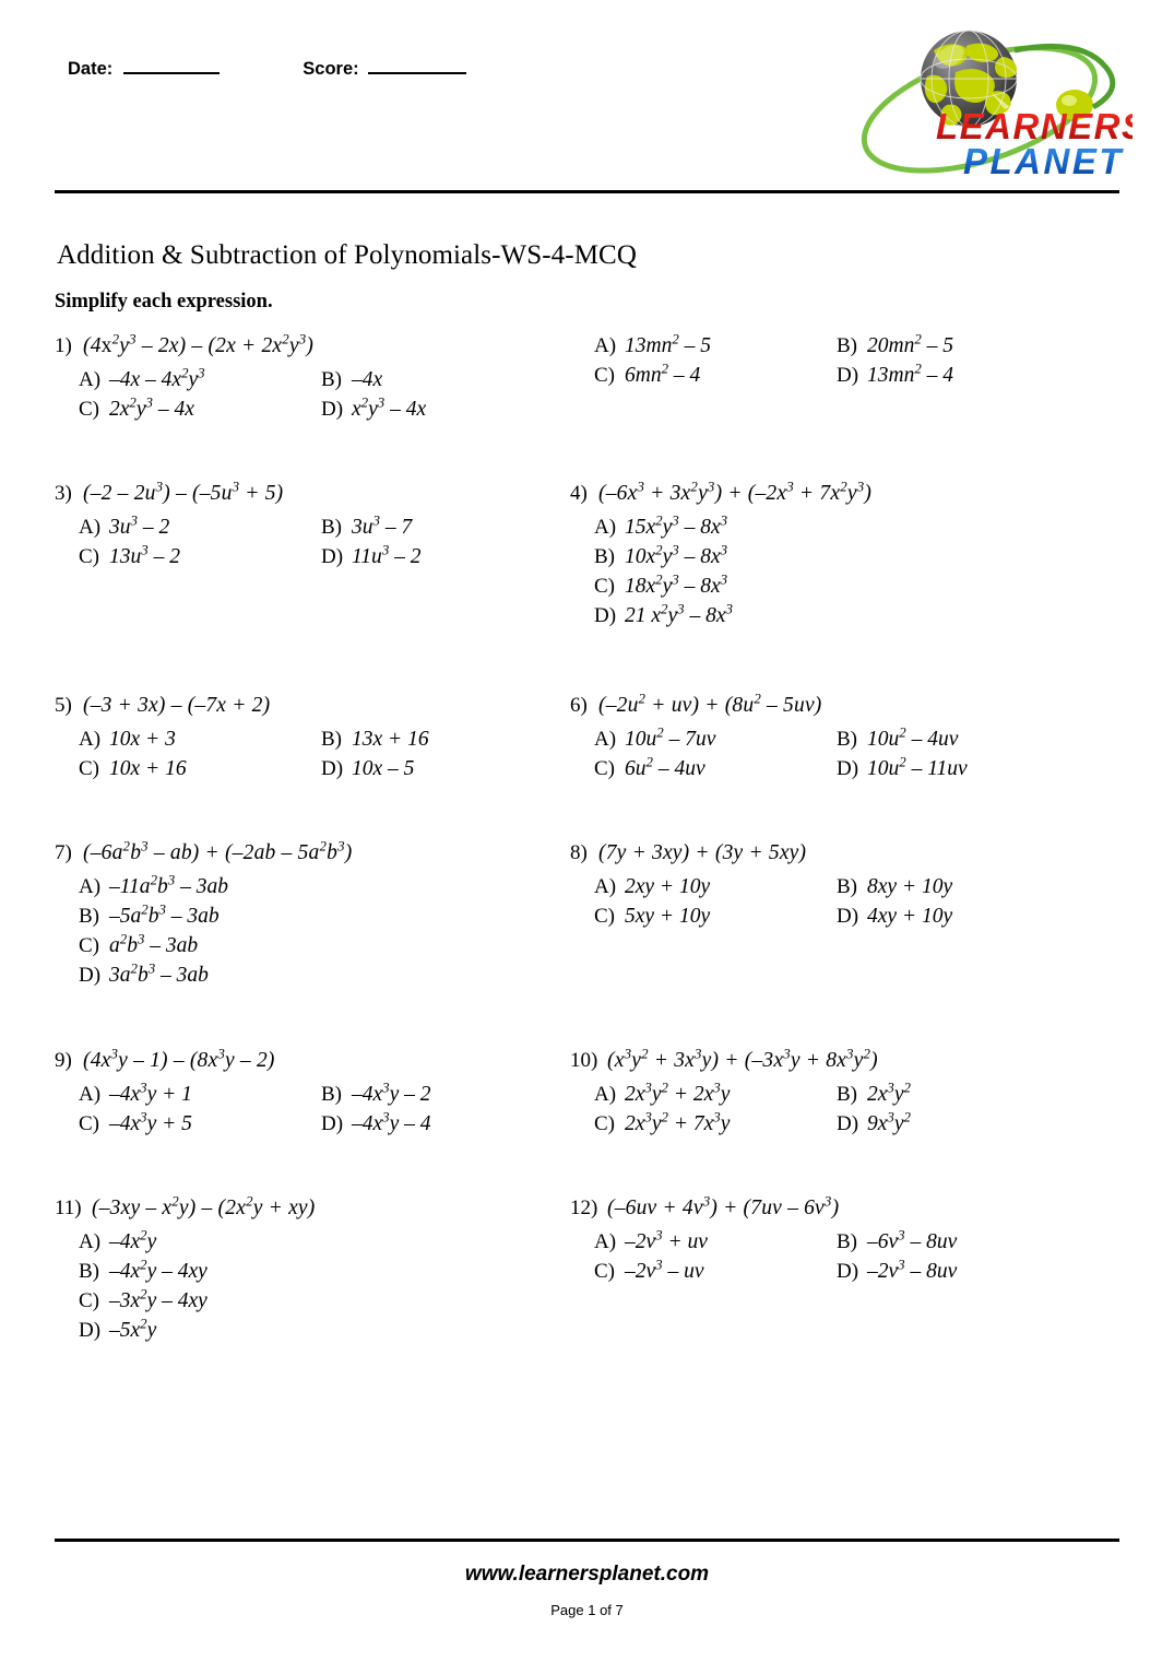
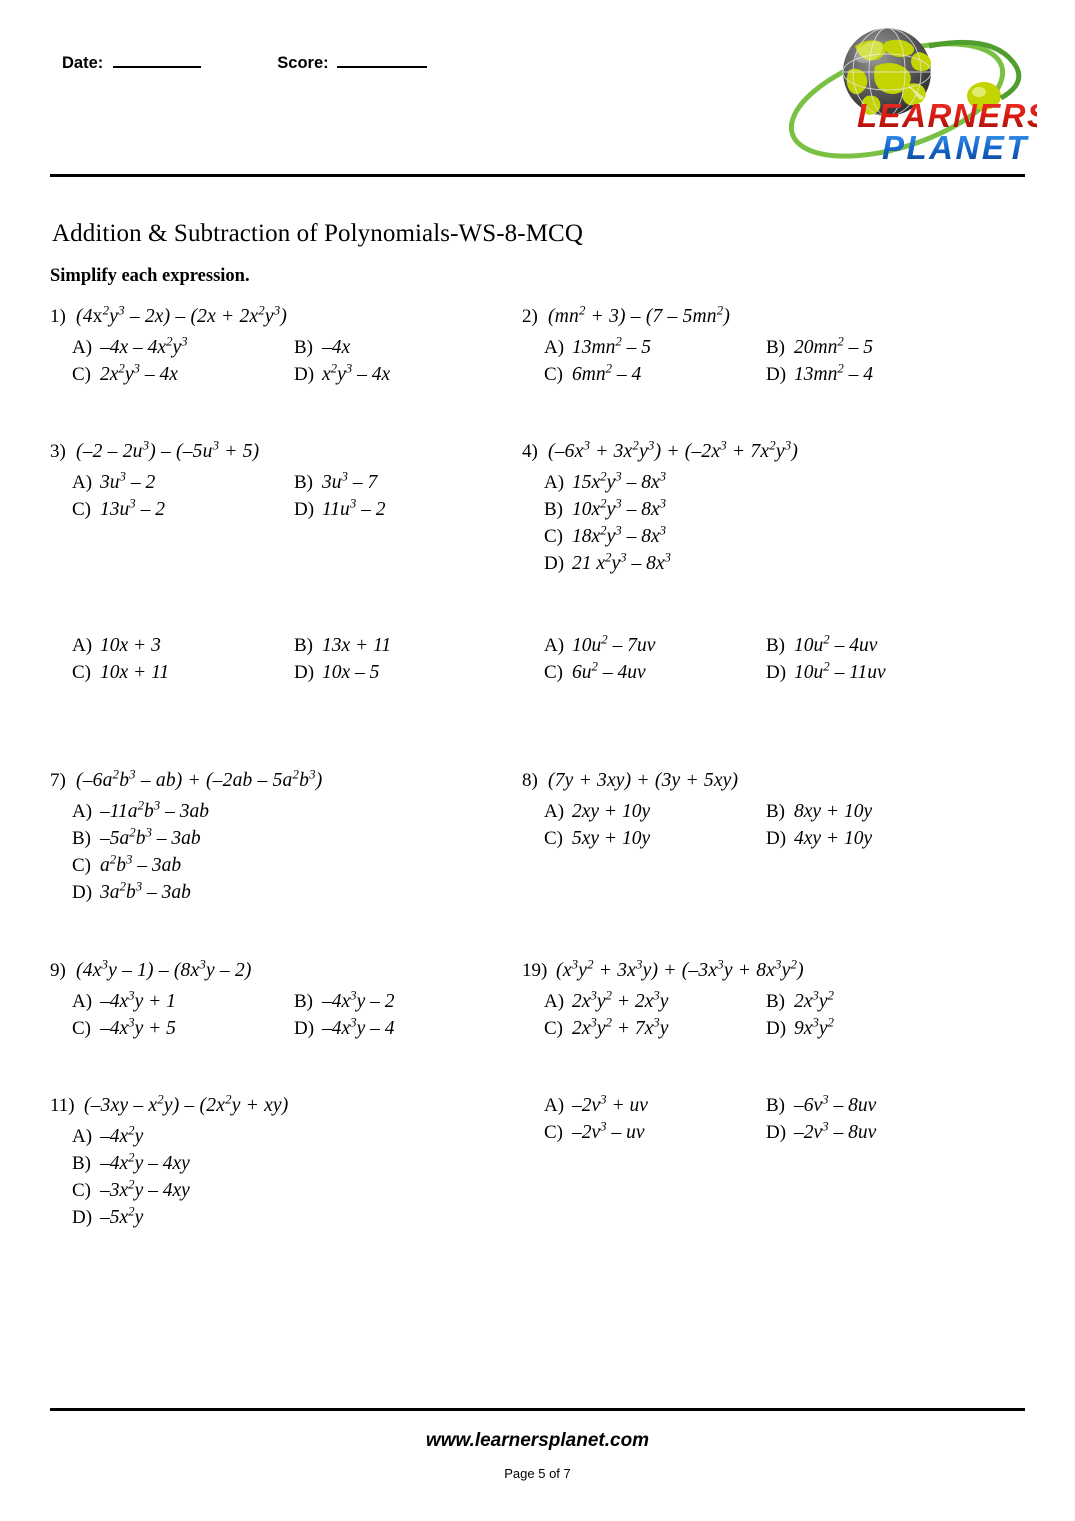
  Date:
  Score:
  LEARNER
  PLANET
- Addition & Subtraction of Polynomials-WS-4-MCQ
+ Addition & Subtraction of Polynomials-WS-8-MCQ
  Simplify each expression.
  1)
  (4x2y3 – 2x) – (2x + 2x2y3)
  A)
  –4x – 4x2y3
  B)
  –4x
  C)
  2x2y3 – 4x
  D)
  x2y3 – 4x
+ 2)
+ (mn2 + 3) – (7 – 5mn2)
  A)
  13mn2 – 5
  B)
  20mn2 – 5
  C)
  6mn2 – 4
  D)
  13mn2 – 4
  3)
  (–2 – 2u3) – (–5u3 + 5)
  A)
  3u3 – 2
  B)
  3u3 – 7
  C)
  13u3 – 2
  D)
  11u3 – 2
  4)
  (–6x3 + 3x2y3) + (–2x3 + 7x2y3)
  A)
  15x2y3 – 8x3
  B)
  10x2y3 – 8x3
  C)
  18x2y3 – 8x3
  D)
  21 x2y3 – 8x3
- 5)
- (–3 + 3x) – (–7x + 2)
  A)
  10x + 3
  B)
- 13x + 16
+ 13x + 11
  C)
- 10x + 16
+ 10x + 11
  D)
  10x – 5
- 6)
- (–2u2 + uv) + (8u2 – 5uv)
  A)
  10u2 – 7uv
  B)
  10u2 – 4uv
  C)
  6u2 – 4uv
  D)
  10u2 – 11uv
  7)
  (–6a2b3 – ab) + (–2ab – 5a2b3)
  A)
  –11a2b3 – 3ab
  B)
  –5a2b3 – 3ab
  C)
  a2b3 – 3ab
  D)
  3a2b3 – 3ab
  8)
  (7y + 3xy) + (3y + 5xy)
  A)
  2xy + 10y
  B)
  8xy + 10y
  C)
  5xy + 10y
  D)
  4xy + 10y
  9)
  (4x3y – 1) – (8x3y – 2)
  A)
  –4x3y + 1
  B)
  –4x3y – 2
  C)
  –4x3y + 5
  D)
  –4x3y – 4
- 10)
+ 19)
  (x3y2 + 3x3y) + (–3x3y + 8x3y2)
  A)
  2x3y2 + 2x3y
  B)
  2x3y2
  C)
  2x3y2 + 7x3y
  D)
  9x3y2
  11)
  (–3xy – x2y) – (2x2y + xy)
  A)
  –4x2y
  B)
  –4x2y – 4xy
  C)
  –3x2y – 4xy
  D)
  –5x2y
- 12)
- (–6uv + 4v3) + (7uv – 6v3)
  A)
  –2v3 + uv
  B)
  –6v3 – 8uv
  C)
  –2v3 – uv
  D)
  –2v3 – 8uv
  www.learnersplanet.com
- Page 1 of 7
+ Page 5 of 7
